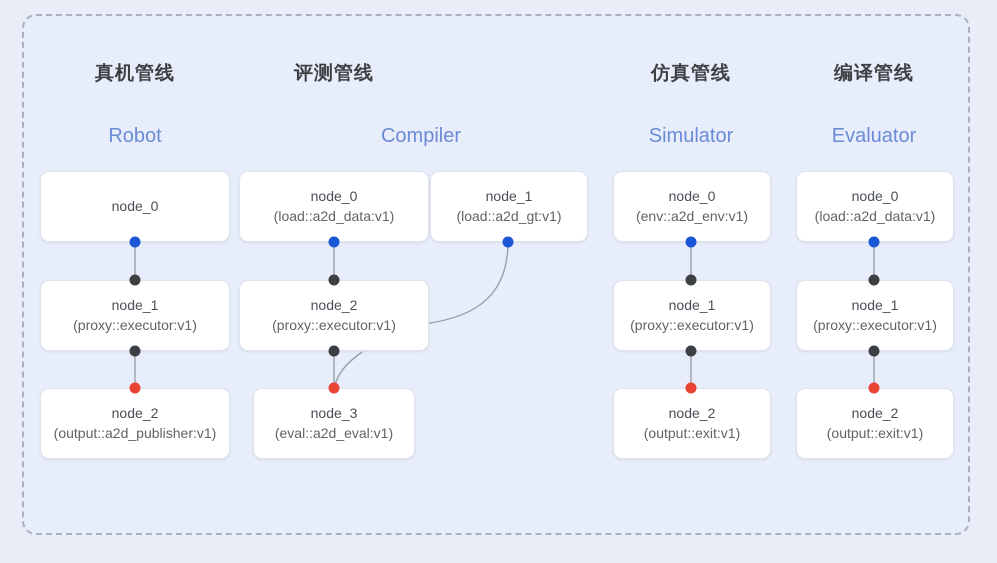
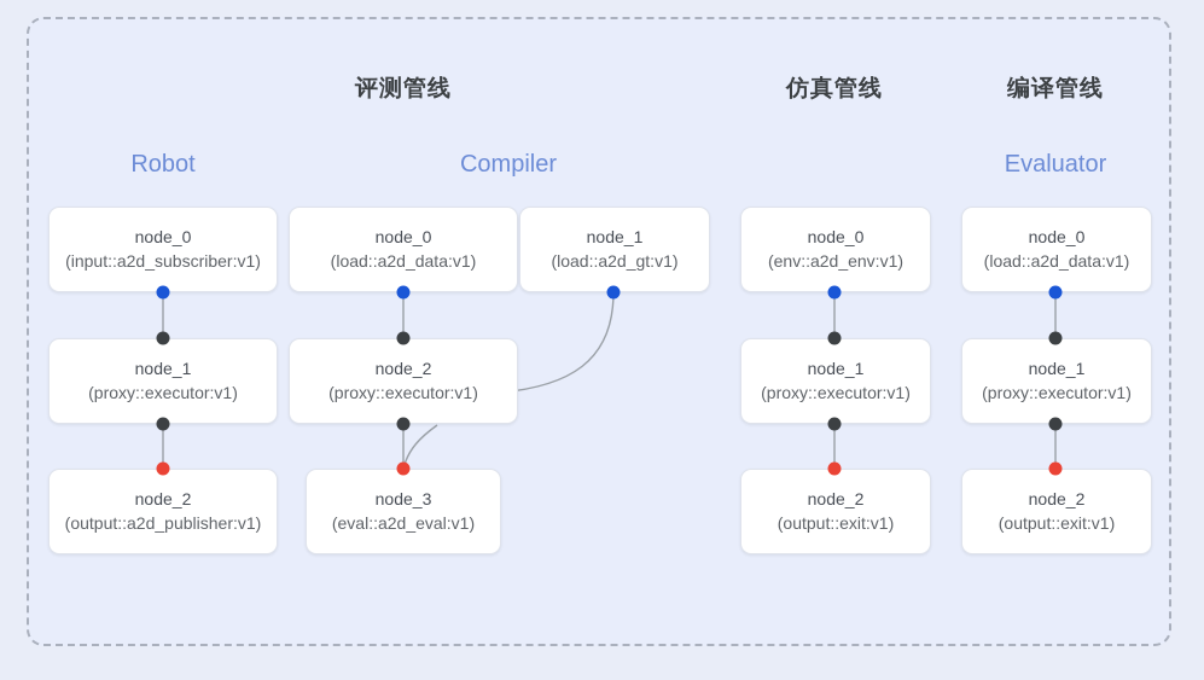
- 真机管线
  评测管线
  仿真管线
  编译管线
  Robot
  Compiler
- Simulator
  Evaluator
  node_0
+ (input::a2d_subscriber:v1)
  node_1
  (proxy::executor:v1)
  node_2
  (output::a2d_publisher:v1)
  node_0
  (load::a2d_data:v1)
  node_1
  (load::a2d_gt:v1)
  node_2
  (proxy::executor:v1)
  node_3
  (eval::a2d_eval:v1)
  node_0
  (env::a2d_env:v1)
  node_1
  (proxy::executor:v1)
  node_2
  (output::exit:v1)
  node_0
  (load::a2d_data:v1)
  node_1
  (proxy::executor:v1)
  node_2
  (output::exit:v1)
